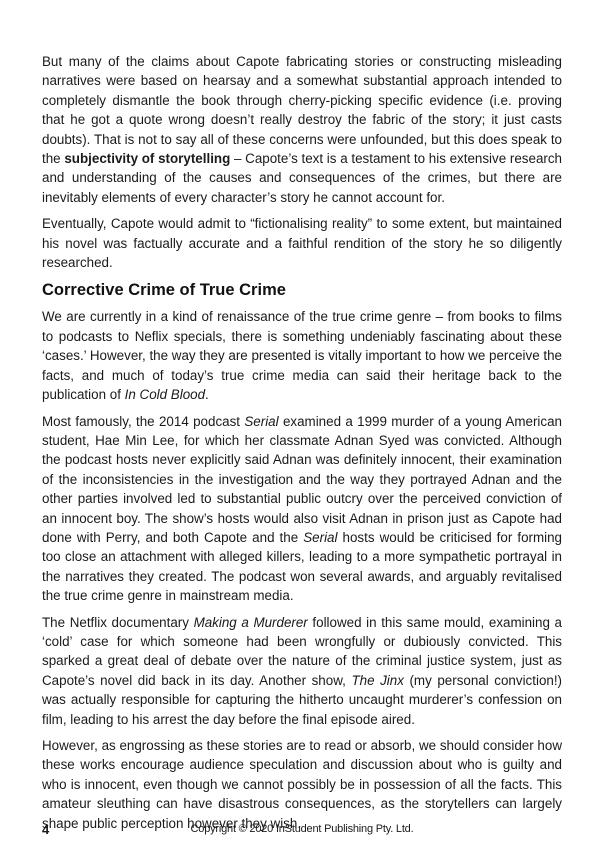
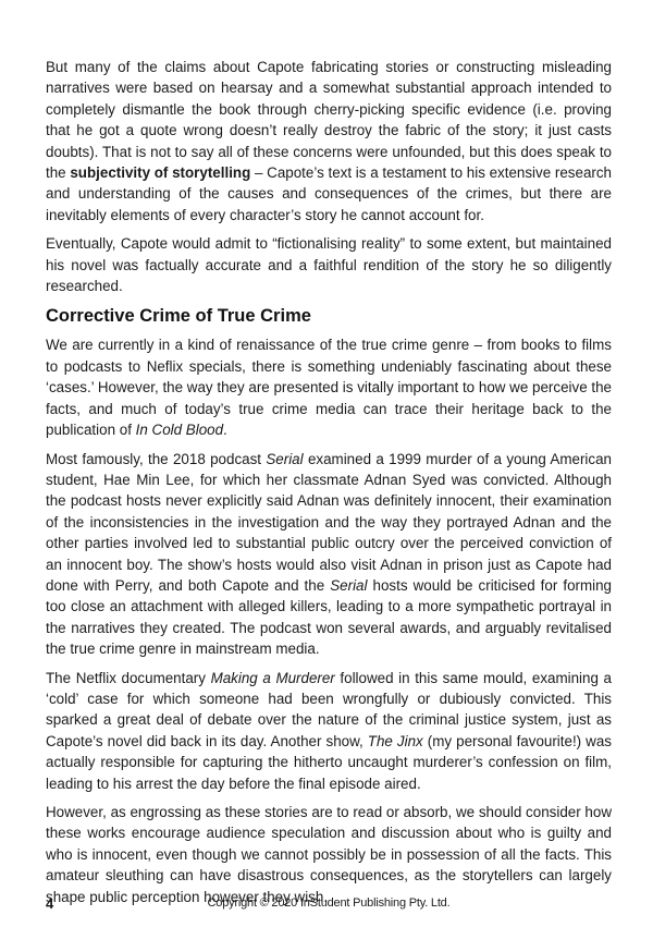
  But many of the claims about Capote fabricating stories or constructing misleading narratives were based on hearsay and a somewhat substantial approach intended to completely dismantle the book through cherry-picking specific evidence (i.e. proving that he got a quote wrong doesn’t really destroy the fabric of the story; it just casts doubts). That is not to say all of these concerns were unfounded, but this does speak to the subjectivity of storytelling – Capote’s text is a testament to his extensive research and understanding of the causes and consequences of the crimes, but there are inevitably elements of every character’s story he cannot account for.
  Eventually, Capote would admit to “fictionalising reality” to some extent, but maintained his novel was factually accurate and a faithful rendition of the story he so diligently researched.
  Corrective Crime of True Crime
- We are currently in a kind of renaissance of the true crime genre – from books to films to podcasts to Neflix specials, there is something undeniably fascinating about these ‘cases.’ However, the way they are presented is vitally important to how we perceive the facts, and much of today’s true crime media can said their heritage back to the publication of In Cold Blood.
+ We are currently in a kind of renaissance of the true crime genre – from books to films to podcasts to Neflix specials, there is something undeniably fascinating about these ‘cases.’ However, the way they are presented is vitally important to how we perceive the facts, and much of today’s true crime media can trace their heritage back to the publication of In Cold Blood.
- Most famously, the 2014 podcast Serial examined a 1999 murder of a young American student, Hae Min Lee, for which her classmate Adnan Syed was convicted. Although the podcast hosts never explicitly said Adnan was definitely innocent, their examination of the inconsistencies in the investigation and the way they portrayed Adnan and the other parties involved led to substantial public outcry over the perceived conviction of an innocent boy. The show’s hosts would also visit Adnan in prison just as Capote had done with Perry, and both Capote and the Serial hosts would be criticised for forming too close an attachment with alleged killers, leading to a more sympathetic portrayal in the narratives they created. The podcast won several awards, and arguably revitalised the true crime genre in mainstream media.
+ Most famously, the 2018 podcast Serial examined a 1999 murder of a young American student, Hae Min Lee, for which her classmate Adnan Syed was convicted. Although the podcast hosts never explicitly said Adnan was definitely innocent, their examination of the inconsistencies in the investigation and the way they portrayed Adnan and the other parties involved led to substantial public outcry over the perceived conviction of an innocent boy. The show’s hosts would also visit Adnan in prison just as Capote had done with Perry, and both Capote and the Serial hosts would be criticised for forming too close an attachment with alleged killers, leading to a more sympathetic portrayal in the narratives they created. The podcast won several awards, and arguably revitalised the true crime genre in mainstream media.
- The Netflix documentary Making a Murderer followed in this same mould, examining a ‘cold’ case for which someone had been wrongfully or dubiously convicted. This sparked a great deal of debate over the nature of the criminal justice system, just as Capote’s novel did back in its day. Another show, The Jinx (my personal conviction!) was actually responsible for capturing the hitherto uncaught murderer’s confession on film, leading to his arrest the day before the final episode aired.
+ The Netflix documentary Making a Murderer followed in this same mould, examining a ‘cold’ case for which someone had been wrongfully or dubiously convicted. This sparked a great deal of debate over the nature of the criminal justice system, just as Capote’s novel did back in its day. Another show, The Jinx (my personal favourite!) was actually responsible for capturing the hitherto uncaught murderer’s confession on film, leading to his arrest the day before the final episode aired.
  However, as engrossing as these stories are to read or absorb, we should consider how these works encourage audience speculation and discussion about who is guilty and who is innocent, even though we cannot possibly be in possession of all the facts. This amateur sleuthing can have disastrous consequences, as the storytellers can largely shape public perception however they wish.
  4
  Copyright © 2020 InStudent Publishing Pty. Ltd.
